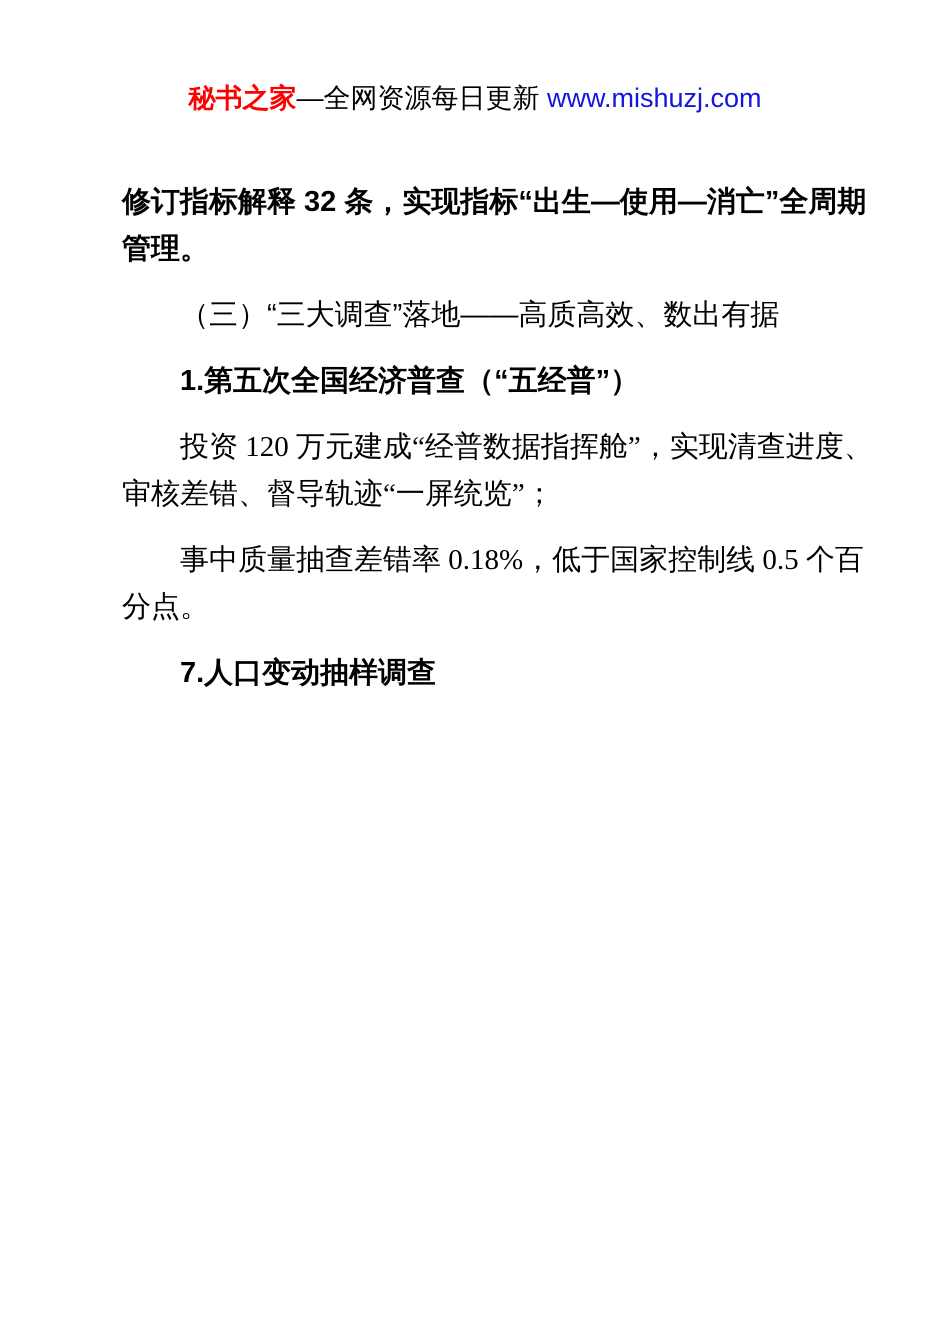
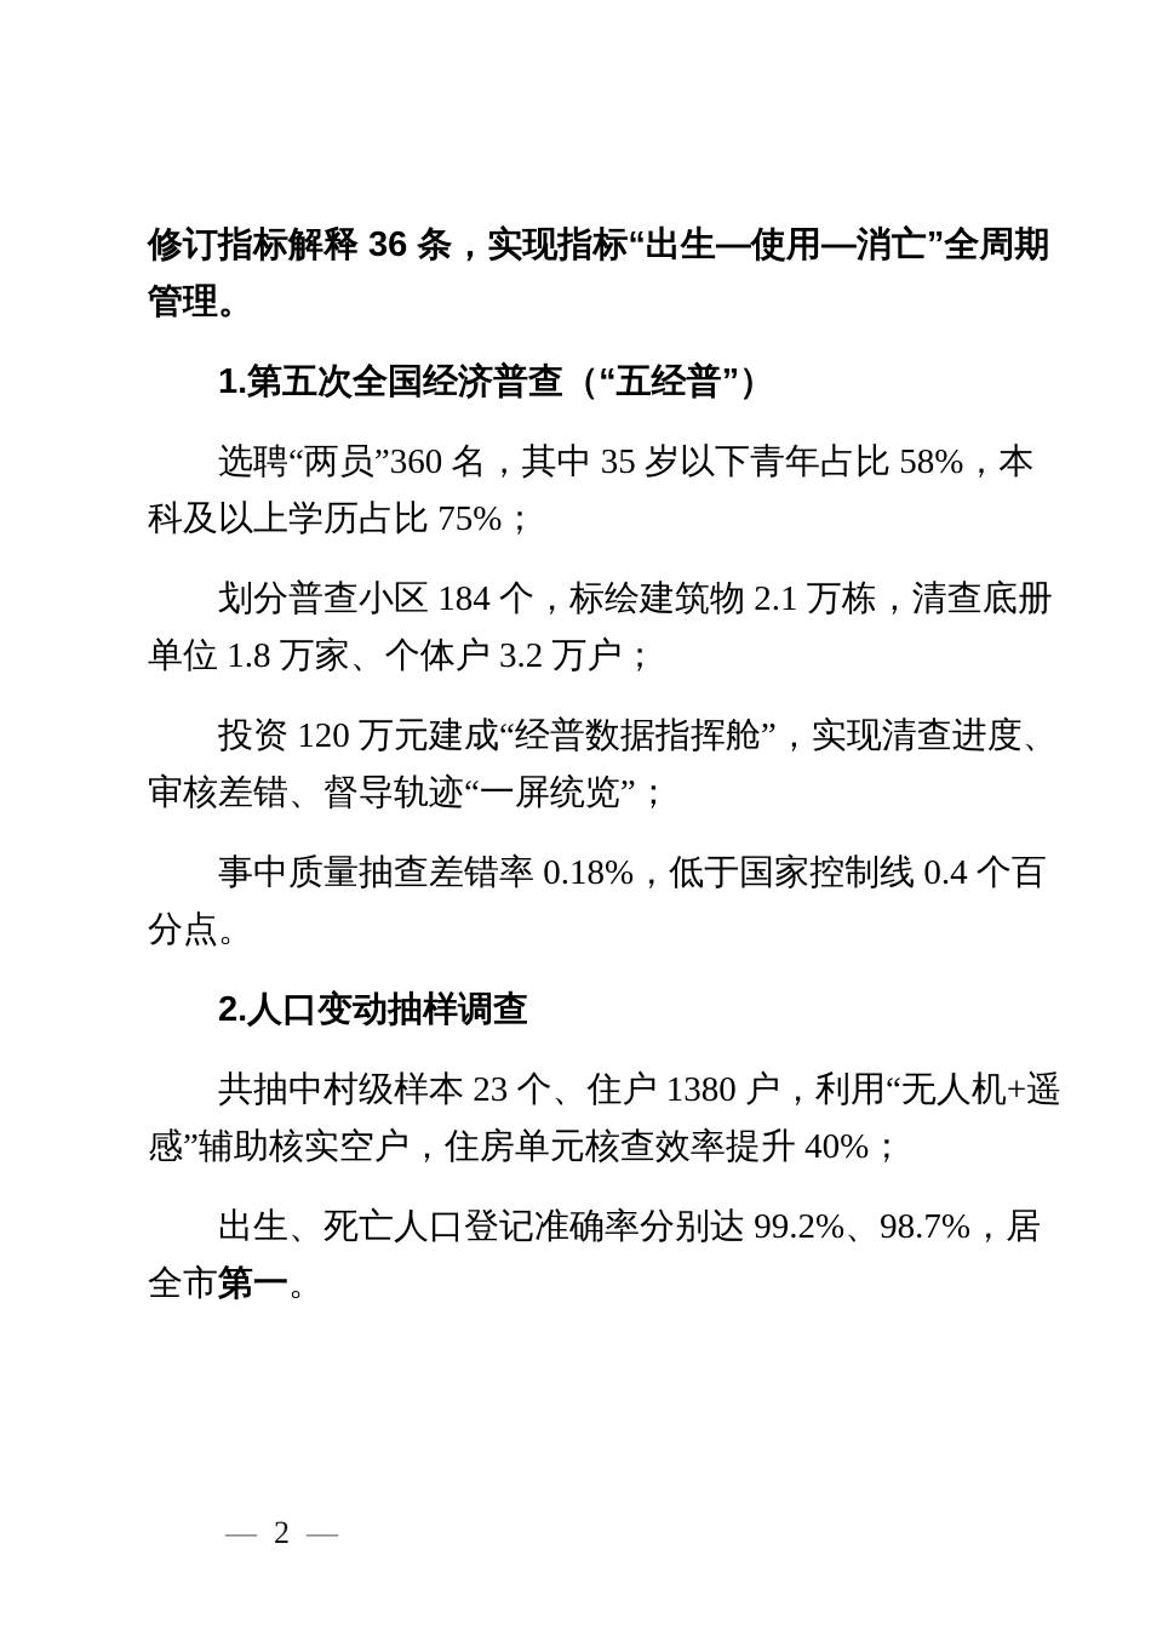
- 秘书之家—全网资源每日更新 www.mishuzj.com
- 修订指标解释 32 条，实现指标“出生—使用—消亡”全周期管理。
+ 修订指标解释 36 条，实现指标“出生—使用—消亡”全周期管理。
- （三）“三大调查”落地——高质高效、数出有据
  1.第五次全国经济普查（“五经普”）
+ 选聘“两员”360 名，其中 35 岁以下青年占比 58%，本科及以上学历占比 75%；
+ 划分普查小区 184 个，标绘建筑物 2.1 万栋，清查底册单位 1.8 万家、个体户 3.2 万户；
  投资 120 万元建成“经普数据指挥舱”，实现清查进度、审核差错、督导轨迹“一屏统览”；
- 事中质量抽查差错率 0.18%，低于国家控制线 0.5 个百分点。
+ 事中质量抽查差错率 0.18%，低于国家控制线 0.4 个百分点。
- 7.人口变动抽样调查
+ 2.人口变动抽样调查
+ 共抽中村级样本 23 个、住户 1380 户，利用“无人机+遥感”辅助核实空户，住房单元核查效率提升 40%；
+ 出生、死亡人口登记准确率分别达 99.2%、98.7%，居全市第一。
+ — 2 —
